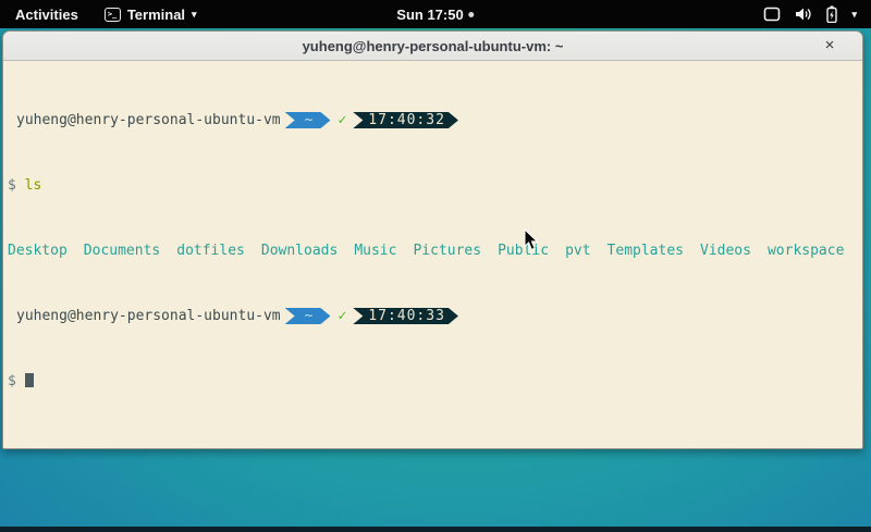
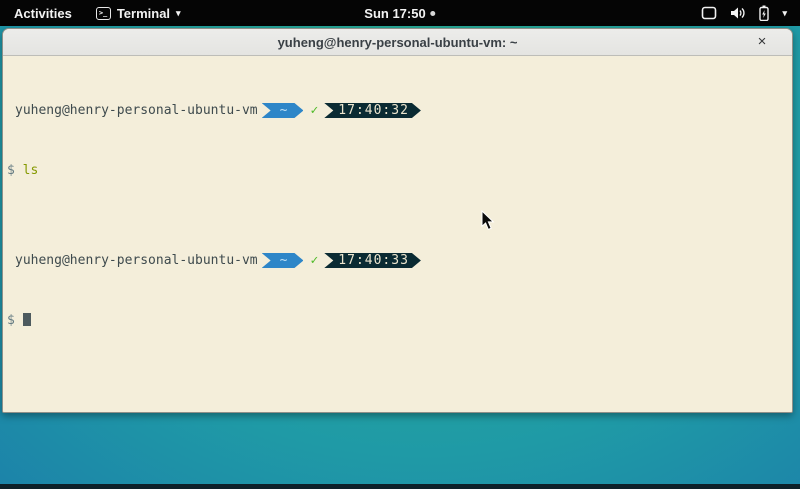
  Activities
  >_
  Terminal
  ▾
  Sun 17:50
  ▾
  yuheng@henry-personal-ubuntu-vm: ~
  ×
  yuheng@henry-personal-ubuntu-vm
  ~
  ✓
  17:40:32
  $ ls
- Desktop Documents dotfiles Downloads Music Pictures Public pvt Templates Videos workspace
  yuheng@henry-personal-ubuntu-vm
  ~
  ✓
  17:40:33
  $
